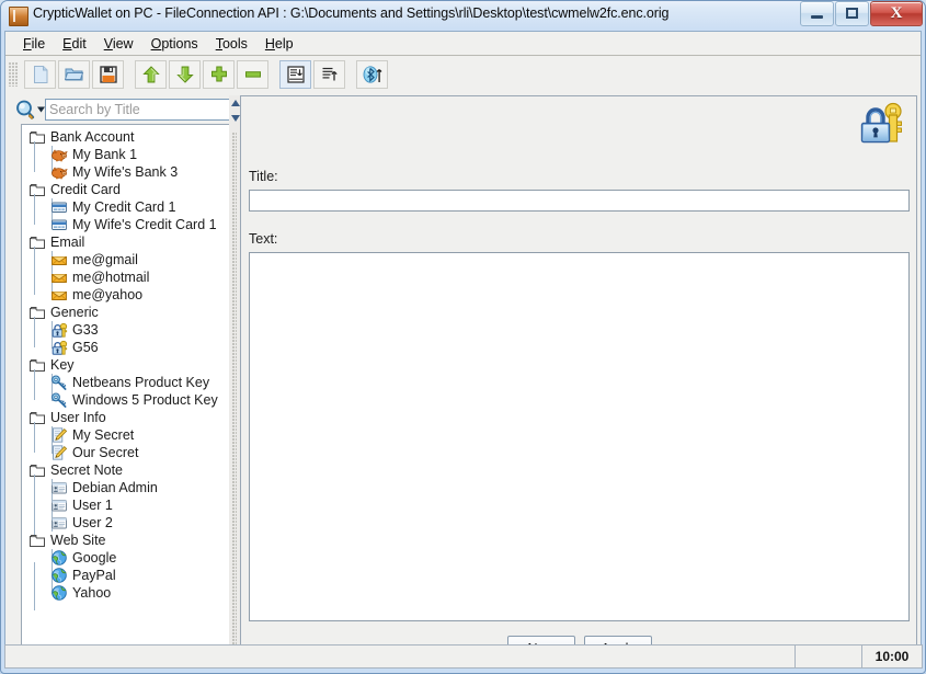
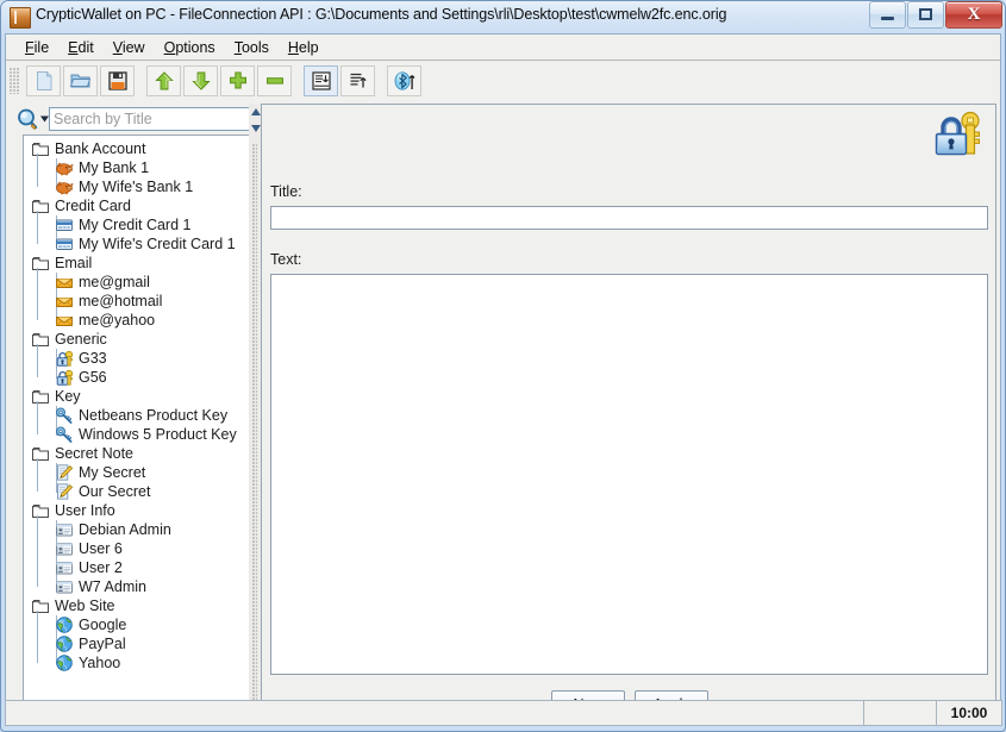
  CrypticWallet on PC - FileConnection API : G:\Documents and Settings\rli\Desktop\test\cwmelw2fc.enc.orig
  X
  File
  Edit
  View
  Options
  Tools
  Help
  Search by Title
  Bank Account
  My Bank 1
- My Wife's Bank 3
+ My Wife's Bank 1
  Credit Card
  My Credit Card 1
  My Wife's Credit Card 1
  Email
  me@gmail
  me@hotmail
  me@yahoo
  Generic
  G33
  G56
  Key
  Netbeans Product Key
  Windows 5 Product Key
- User Info
+ Secret Note
  My Secret
  Our Secret
- Secret Note
+ User Info
  Debian Admin
- User 1
+ User 6
  User 2
+ W7 Admin
  Web Site
  Google
  PayPal
  Yahoo
  Title:
  Text:
  10:00
